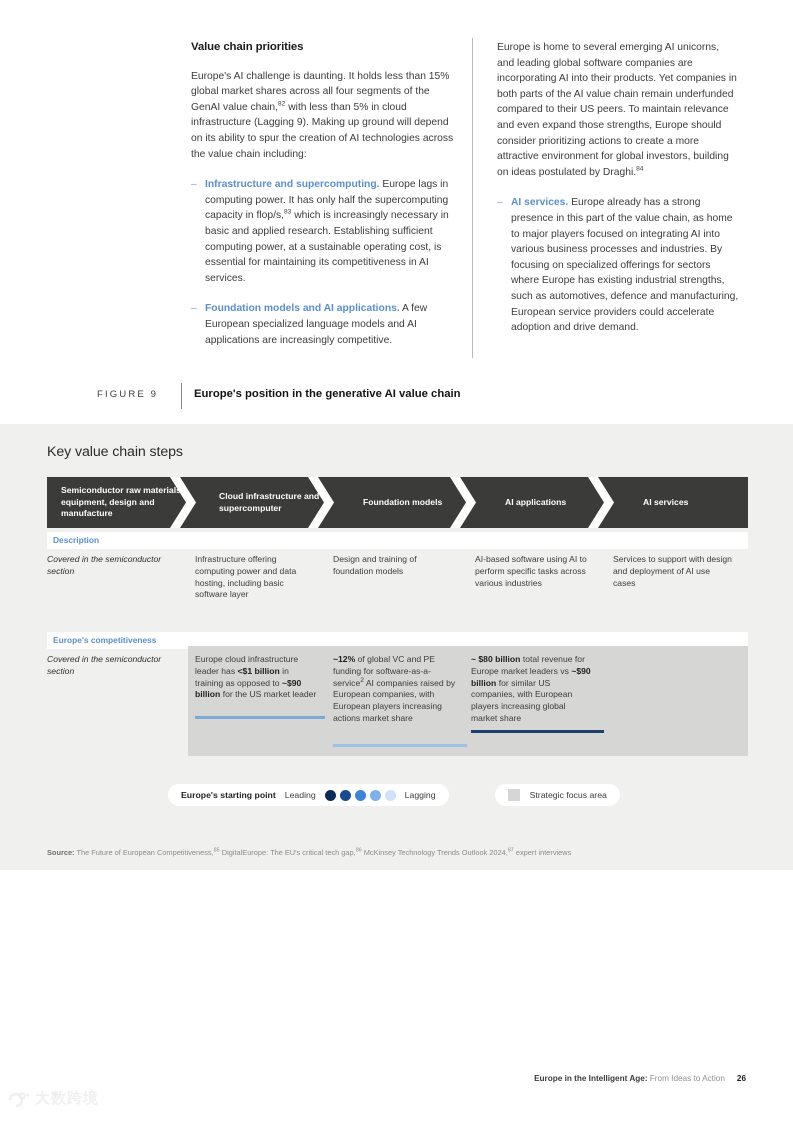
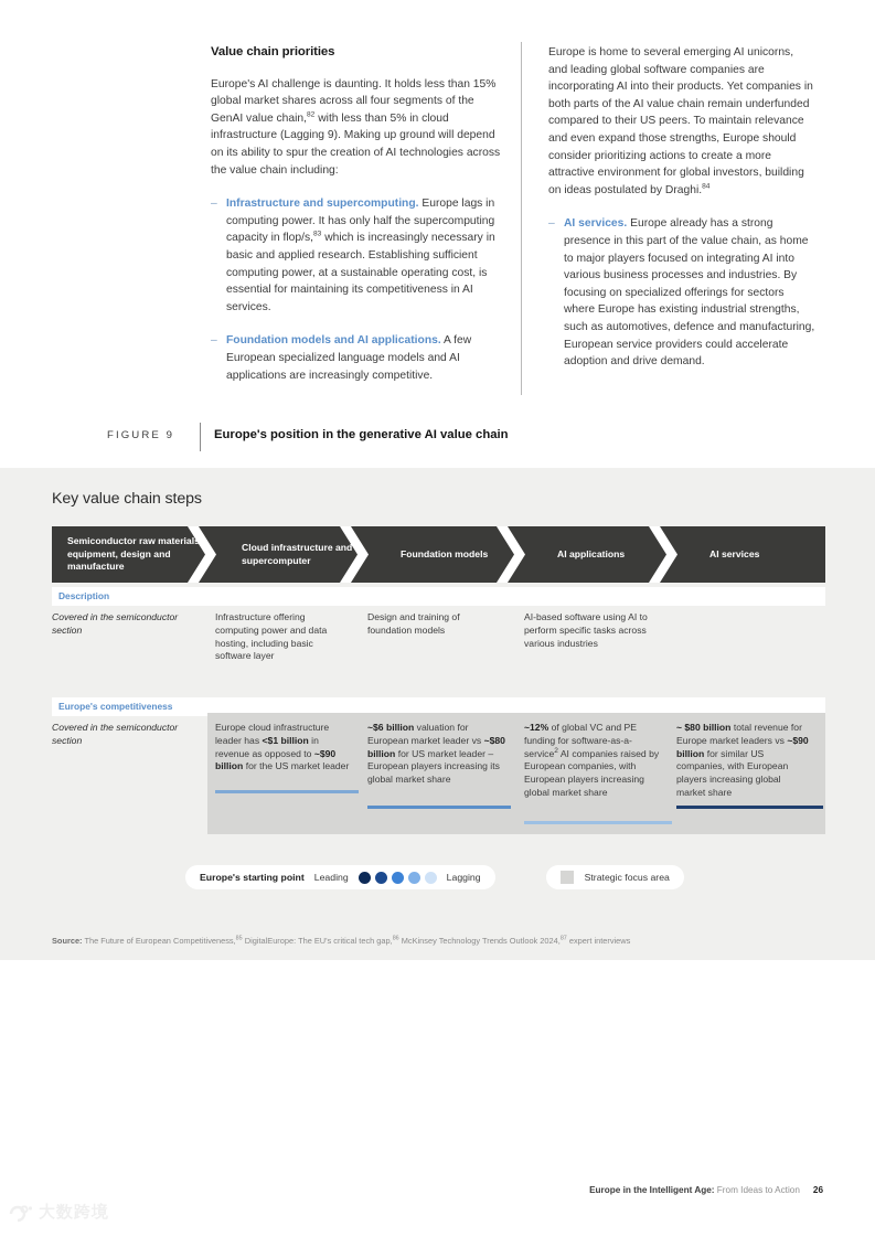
  Value chain priorities
  Europe's AI challenge is daunting. It holds less than 15% global market shares across all four segments of the GenAI value chain, with less than 5% in cloud infrastructure (Lagging 9). Making up ground will depend on its ability to spur the creation of AI technologies across the value chain including:
  –
  Infrastructure and supercomputing. Europe lags in computing power. It has only half the supercomputing capacity in flop/s, which is increasingly necessary in basic and applied research. Establishing sufficient computing power, at a sustainable operating cost, is essential for maintaining its competitiveness in AI services.
  –
  Foundation models and AI applications. A few European specialized language models and AI applications are increasingly competitive.
  Europe is home to several emerging AI unicorns, and leading global software companies are incorporating AI into their products. Yet companies in both parts of the AI value chain remain underfunded compared to their US peers. To maintain relevance and even expand those strengths, Europe should consider prioritizing actions to create a more attractive environment for global investors, building on ideas postulated by Draghi.
  –
  AI services. Europe already has a strong presence in this part of the value chain, as home to major players focused on integrating AI into various business processes and industries. By focusing on specialized offerings for sectors where Europe has existing industrial strengths, such as automotives, defence and manufacturing, European service providers could accelerate adoption and drive demand.
  FIGURE 9
  Europe's position in the generative AI value chain
  Key value chain steps
  Semiconductor raw material equipment, design and manufacture
  Cloud infrastructure and supercomputer
  Foundation models
  AI applications
  AI services
  Description
  Covered in the semiconductor section
  Infrastructure offering computing power and data hosting, including basic software layer
  Design and training of foundation models
  AI-based software using AI to perform specific tasks across various industries
- Services to support with design and deployment of AI use cases
  Europe's competitiveness
  Covered in the semiconductor section
- Europe cloud infrastructure leader has <$1 billion in training as opposed to ~$90 billion for the US market leader
+ Europe cloud infrastructure leader has <$1 billion in revenue as opposed to ~$90 billion for the US market leader
+ ~$6 billion valuation for European market leader vs ~$80 billion for US market leader – European players increasing its global market share
- ~12% of global VC and PE funding for software-as-a-service AI companies raised by European companies, with European players increasing actions market share
+ ~12% of global VC and PE funding for software-as-a-service AI companies raised by European companies, with European players increasing global market share
  ~ $80 billion total revenue for Europe market leaders vs ~$90 billion for similar US companies, with European players increasing global market share
  Europe's starting point
  Leading
  Lagging
  Strategic focus area
  Source: The Future of European Competitiveness, DigitalEurope: The EU's critical tech gap, McKinsey Technology Trends Outlook 2024, expert interviews
  Europe in the Intelligent Age: From Ideas to Action 26
